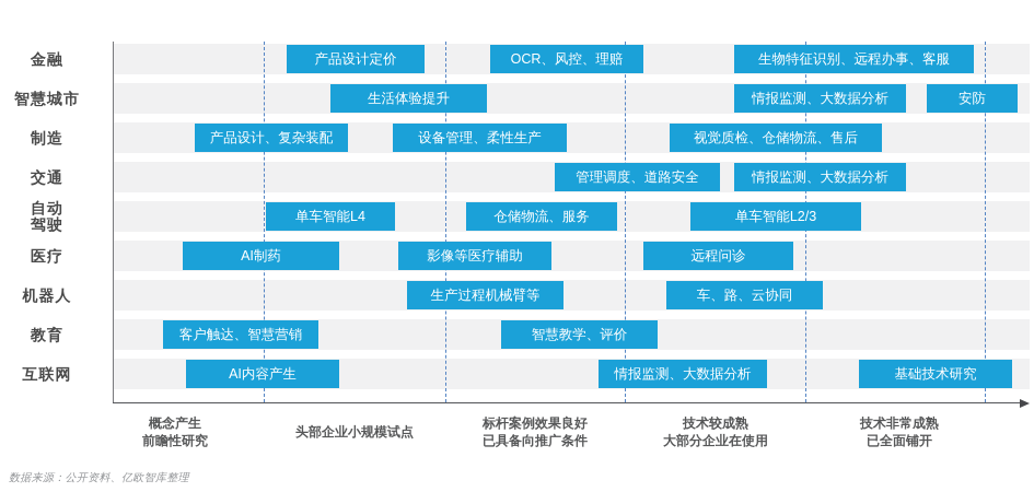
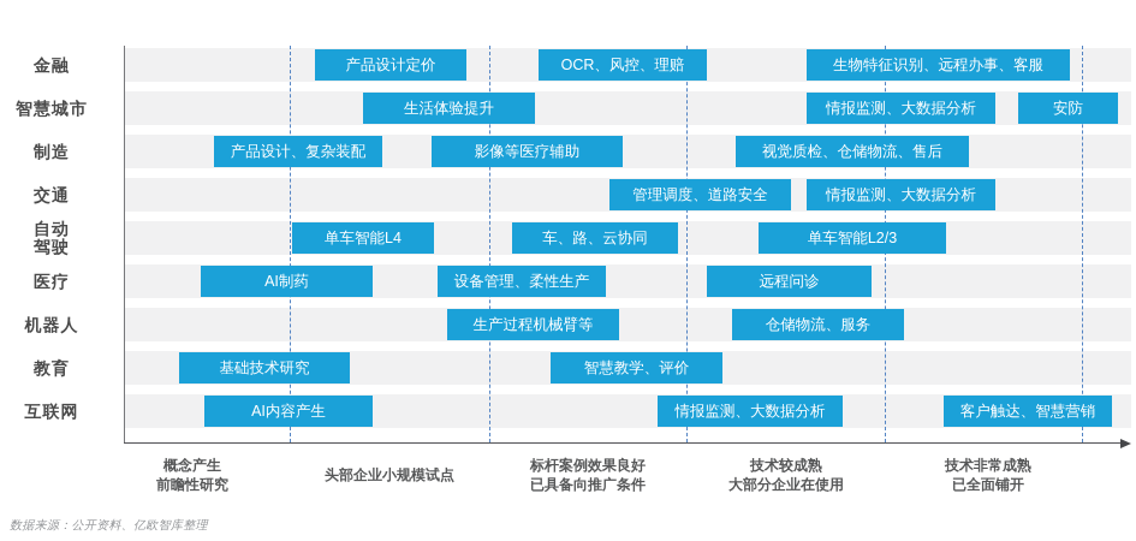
  金融
  智慧城市
  制造
  交通
  自动
  驾驶
  医疗
  机器人
  教育
  互联网
  产品设计定价
  OCR、风控、理赔
  生物特征识别、远程办事、客服
  生活体验提升
  情报监测、大数据分析
  安防
  产品设计、复杂装配
- 设备管理、柔性生产
+ 影像等医疗辅助
  视觉质检、仓储物流、售后
  管理调度、道路安全
  情报监测、大数据分析
  单车智能L4
- 仓储物流、服务
+ 车、路、云协同
  单车智能L2/3
  AI制药
- 影像等医疗辅助
+ 设备管理、柔性生产
  远程问诊
  生产过程机械臂等
- 车、路、云协同
+ 仓储物流、服务
- 客户触达、智慧营销
+ 基础技术研究
  智慧教学、评价
  AI内容产生
  情报监测、大数据分析
- 基础技术研究
+ 客户触达、智慧营销
  概念产生
  前瞻性研究
  头部企业小规模试点
  标杆案例效果良好
  已具备向推广条件
  技术较成熟
  大部分企业在使用
  技术非常成熟
  已全面铺开
  数据来源：公开资料、亿欧智库整理
